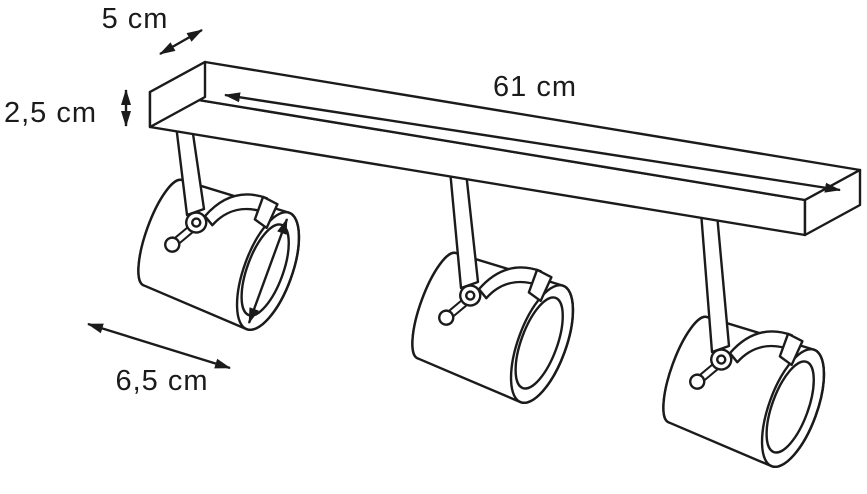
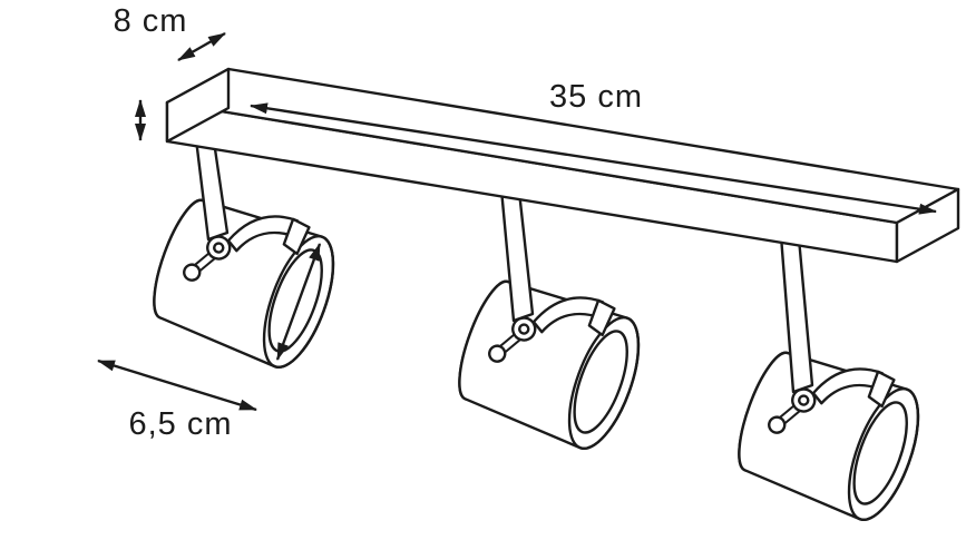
- 5 cm
+ 8 cm
- 2,5 cm
- 61 cm
+ 35 cm
  6,5 cm
